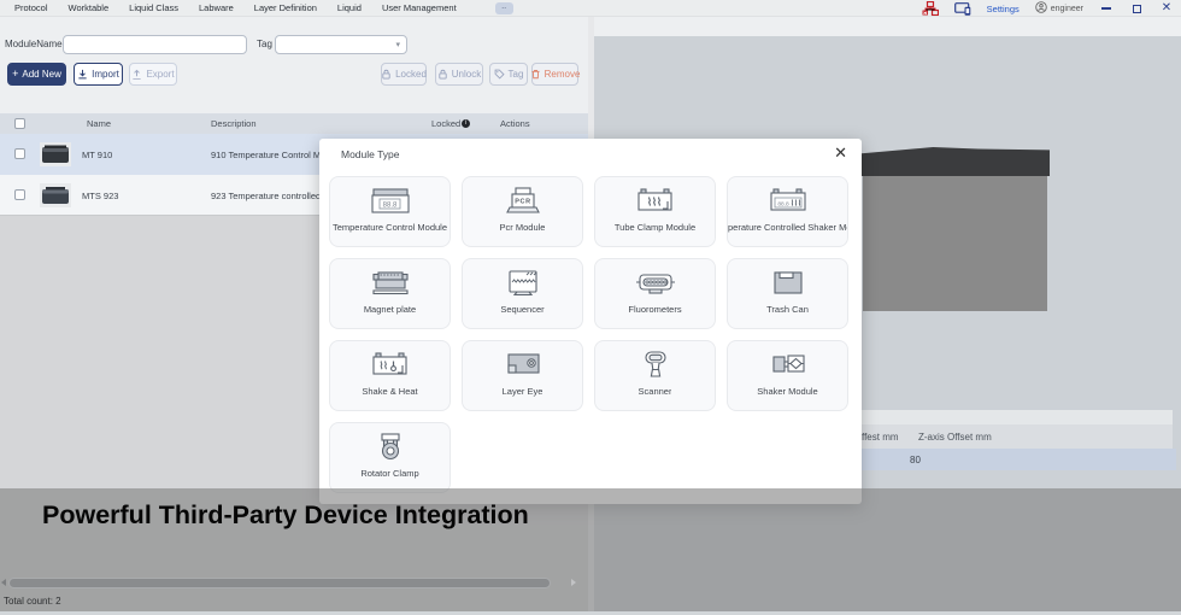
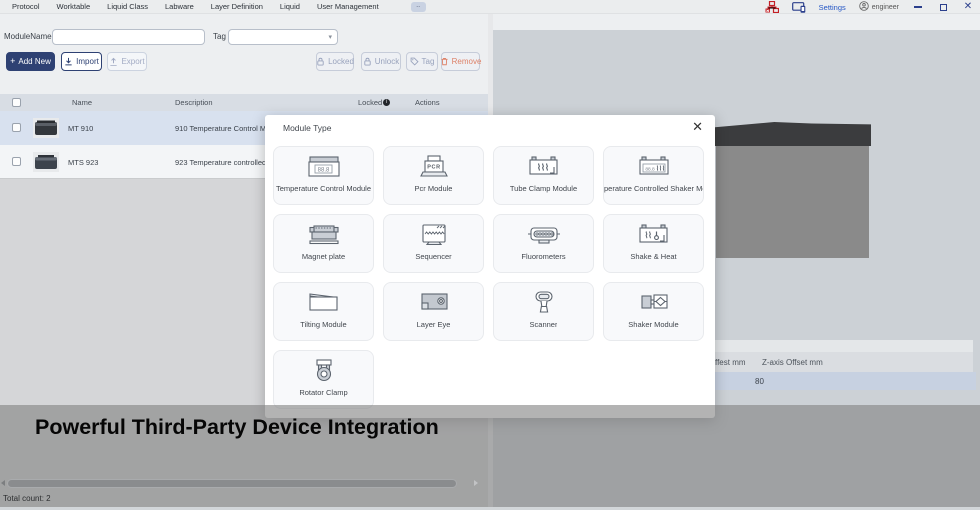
  Protocol
  Worktable
  Liquid Class
  Labware
  Layer Definition
  Liquid
  User Management
  ..
  Settings
  ✕
  ModuleName
  Tag
  +
  Add New
  Import
  Export
  Locked
  Unlock
  Tag
  Remove
  Name
  Description
  Locked
  Actions
  MT 910
  910 Temperature Control M
  MTS 923
  923 Temperature controlle
  ffest mm
  Z-axis Offset mm
  80
  Module Type
  ✕
  Temperature Control Module
  Pcr Module
  Tube Clamp Module
  perature Controlled Shaker M
  Magnet plate
  Sequencer
  Fluorometers
- Trash Can
  Shake & Heat
+ Tilting Module
  Layer Eye
  Scanner
  Shaker Module
  Rotator Clamp
  Powerful Third-Party Device Integration
  Total count: 2
